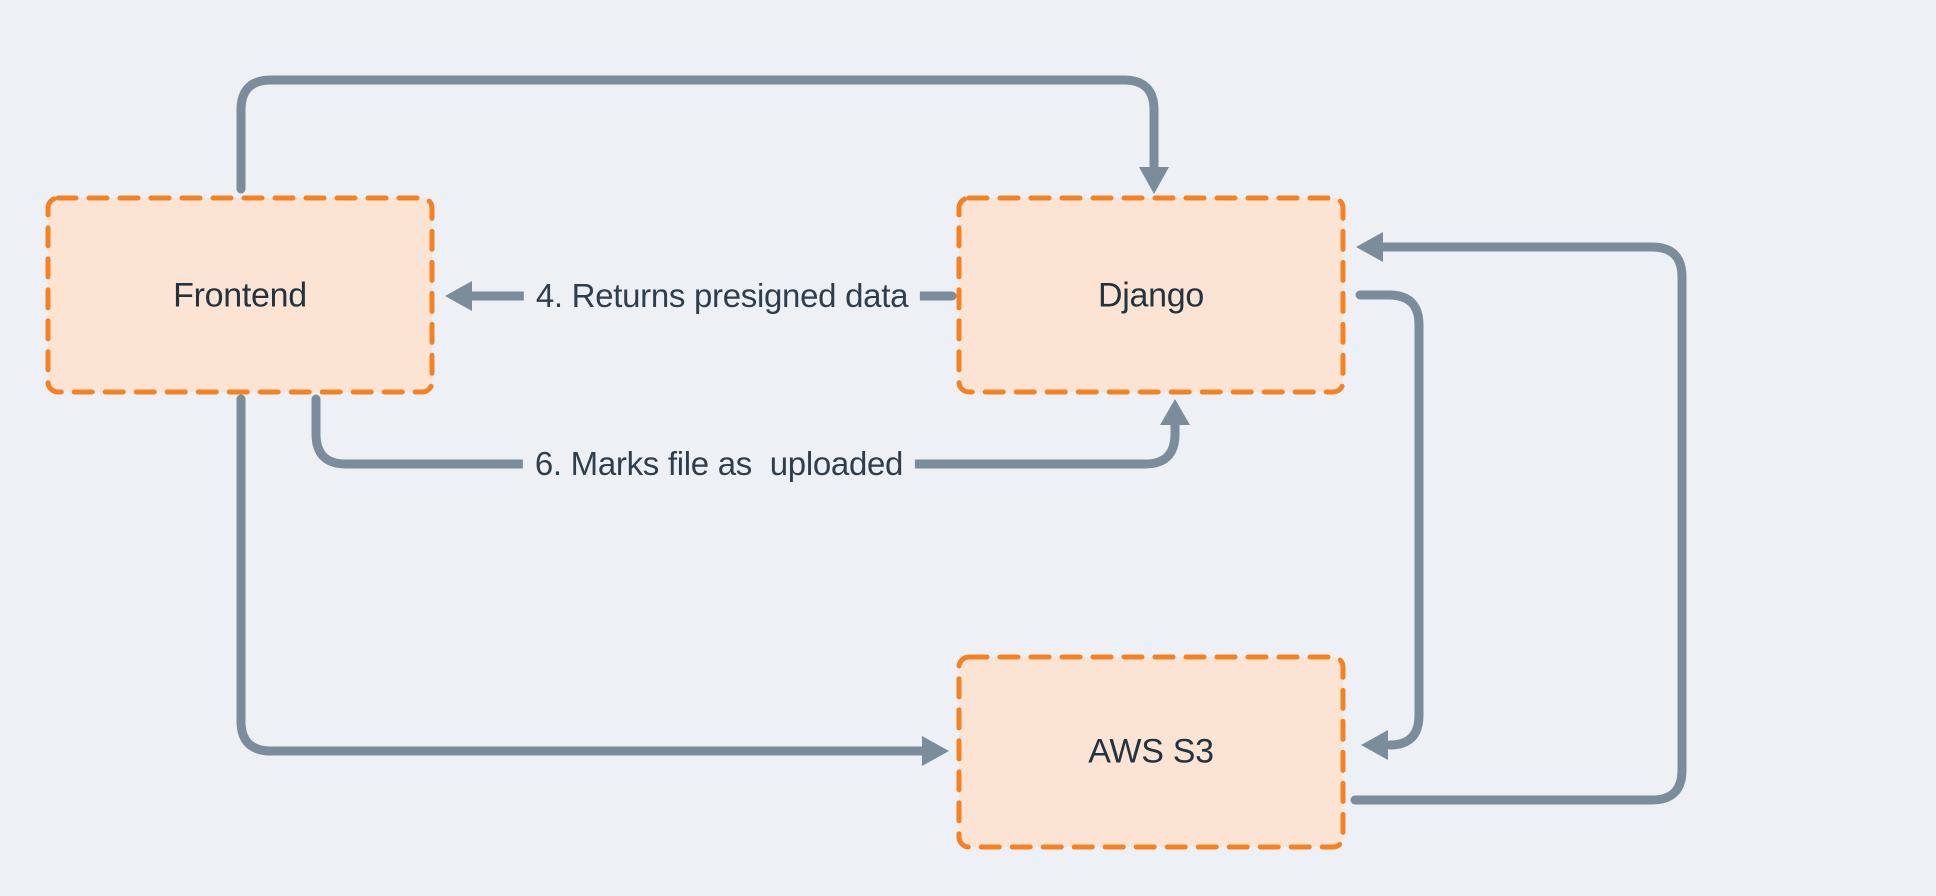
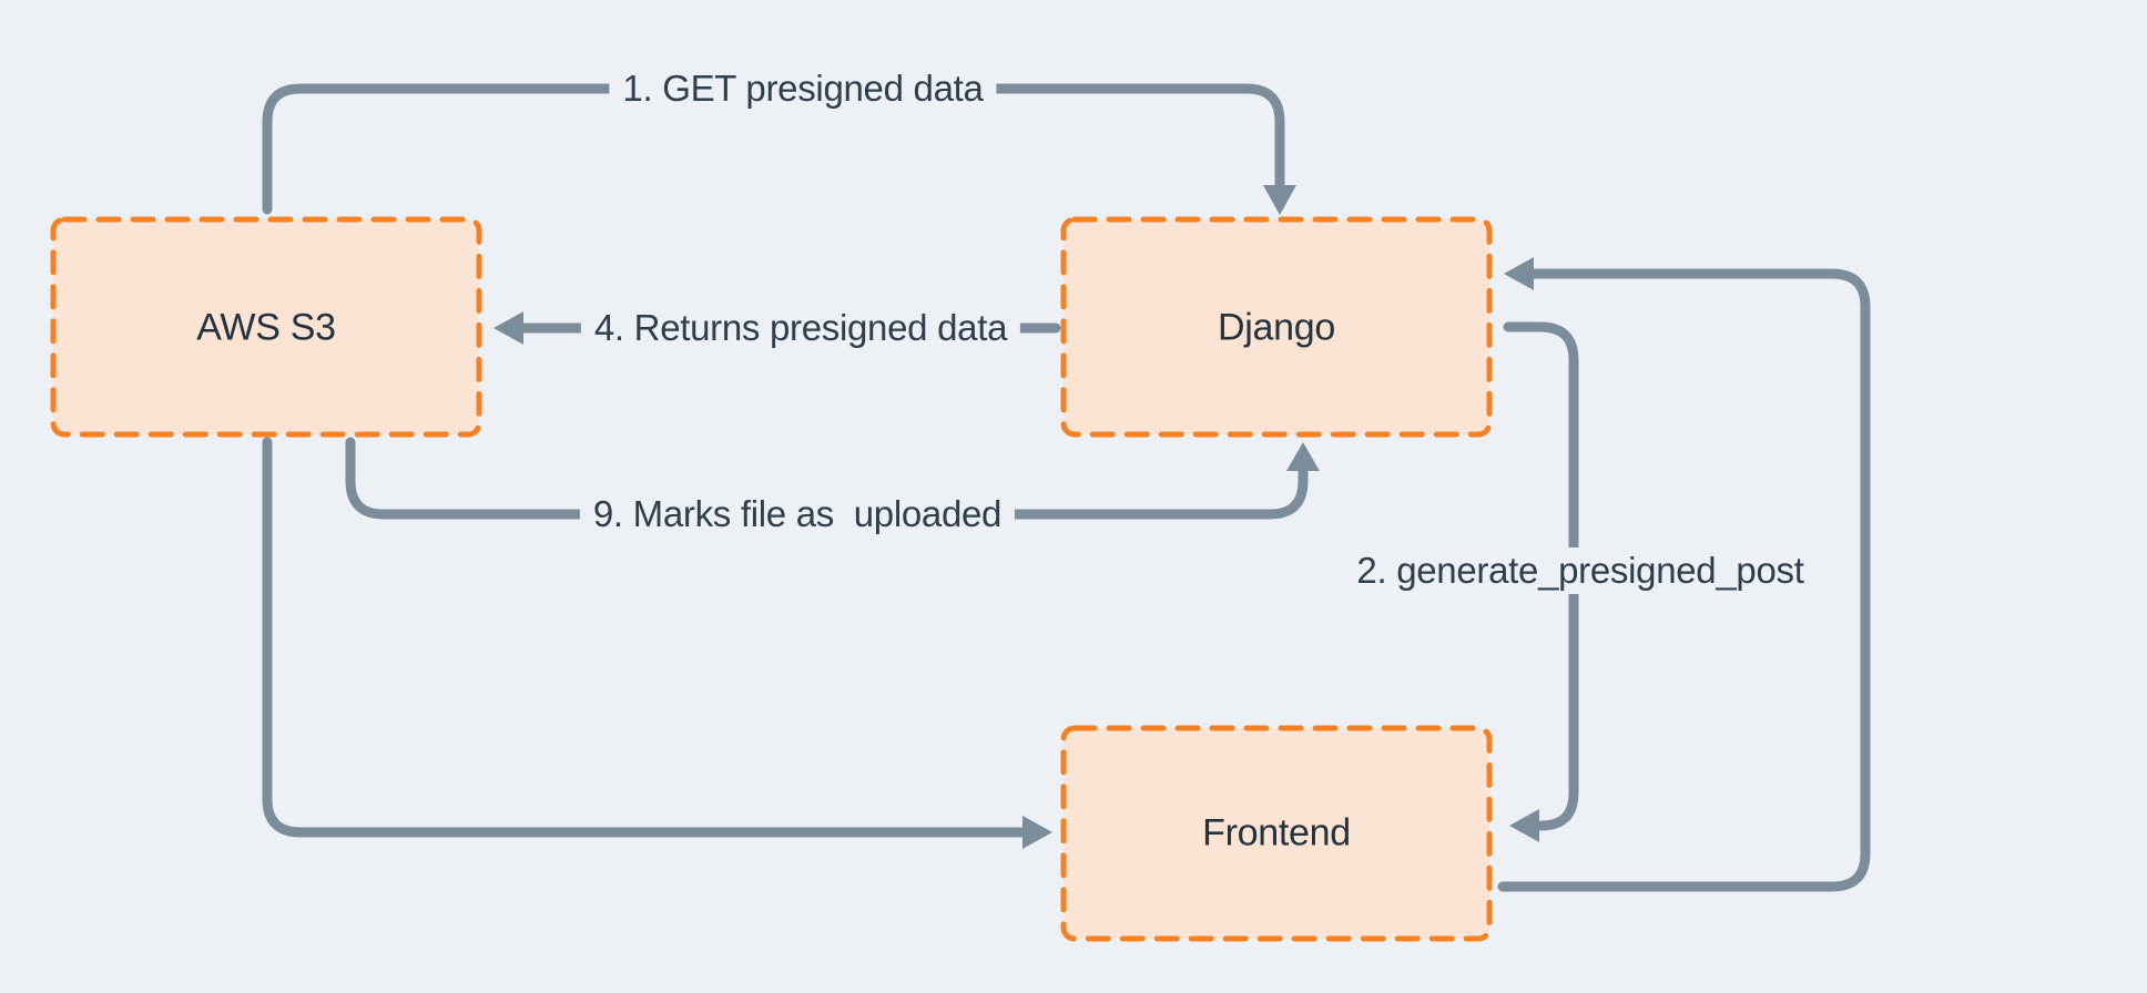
- Frontend
+ AWS S3
  Django
- AWS S3
+ Frontend
+ 1. GET presigned data
+ 2. generate_presigned_post
  4. Returns presigned data
- 6. Marks file as uploaded
+ 9. Marks file as uploaded
